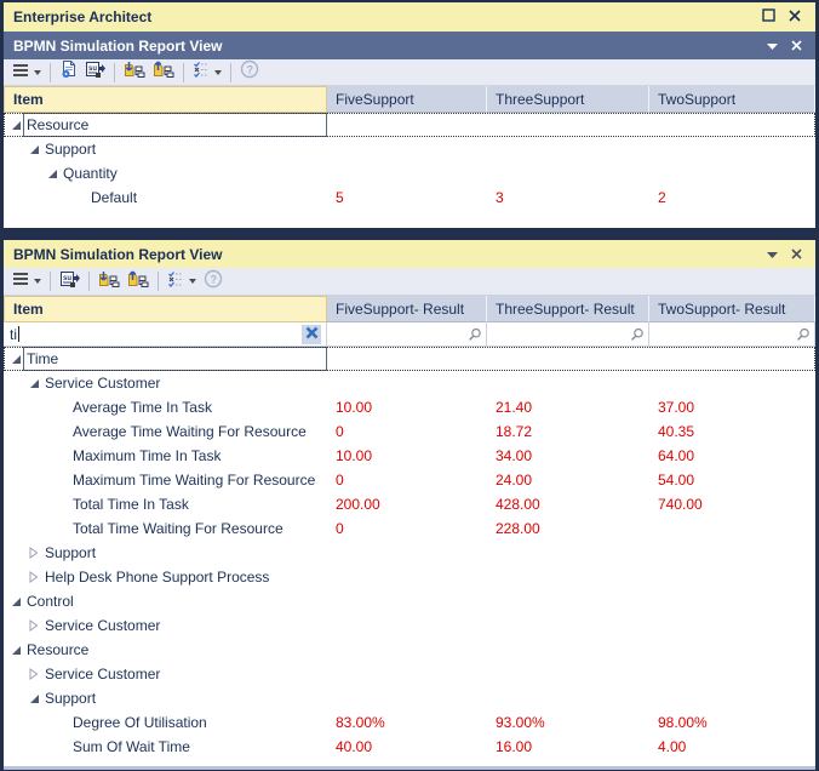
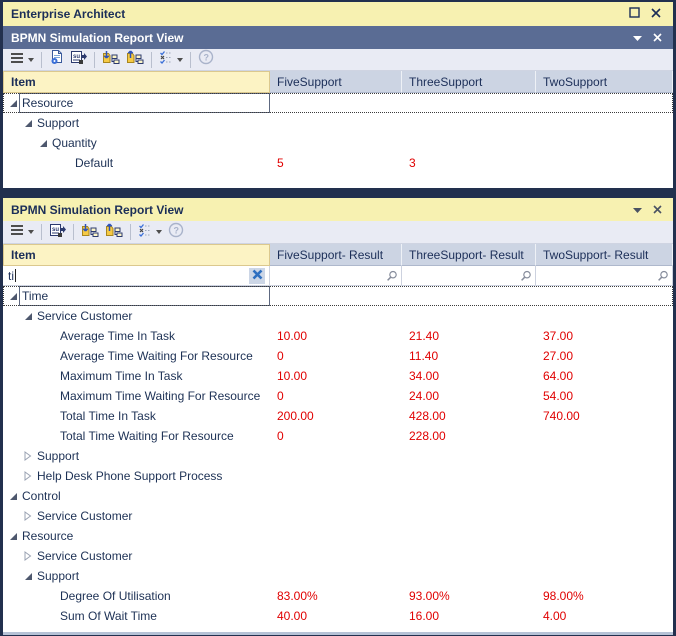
  Enterprise Architect
  BPMN Simulation Report View
  ?
  Item
  FiveSupport
  ThreeSupport
  TwoSupport
  Resource
  Support
  Quantity
  Default
  5
  3
- 2
  BPMN Simulation Report View
  ?
  Item
  FiveSupport- Result
  ThreeSupport- Result
  TwoSupport- Result
  ti
  Time
  Service Customer
  Average Time In Task
  10.00
  21.40
  37.00
  Average Time Waiting For Resource
  0
- 18.72
+ 11.40
- 40.35
+ 27.00
  Maximum Time In Task
  10.00
  34.00
  64.00
  Maximum Time Waiting For Resource
  0
  24.00
  54.00
  Total Time In Task
  200.00
  428.00
  740.00
  Total Time Waiting For Resource
  0
  228.00
  Support
  Help Desk Phone Support Process
  Control
  Service Customer
  Resource
  Service Customer
  Support
  Degree Of Utilisation
  83.00%
  93.00%
  98.00%
  Sum Of Wait Time
  40.00
  16.00
  4.00
